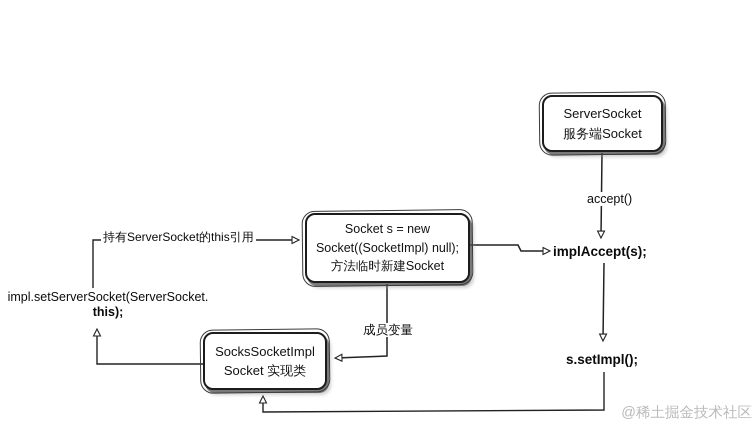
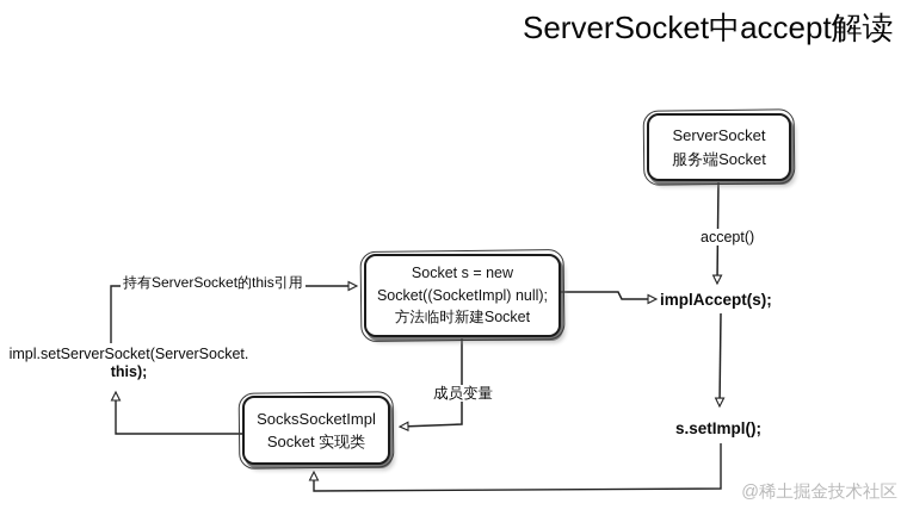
+ ServerSocket中accept解读
  ServerSocket
  服务端Socket
  Socket s = new
  Socket((SocketImpl) null);
  方法临时新建Socket
  SocksSocketImpl
  Socket 实现类
  accept()
  implAccept(s);
  s.setImpl();
  成员变量
  持有ServerSocket的this引用
  impl.setServerSocket(ServerSocket.
  this);
  @稀土掘金技术社区
